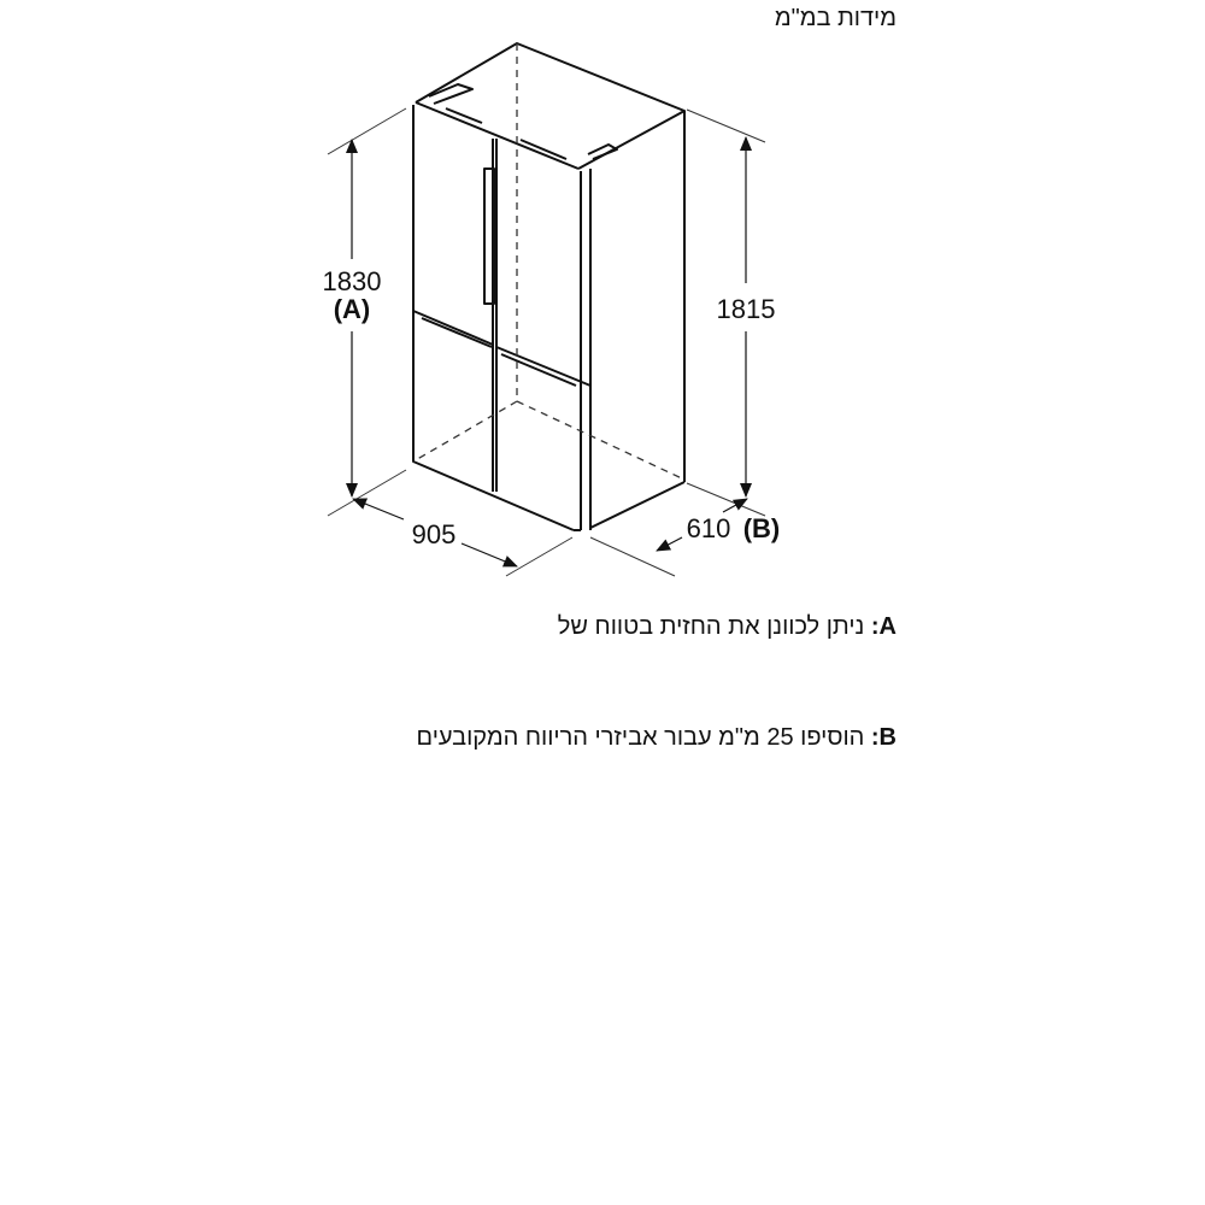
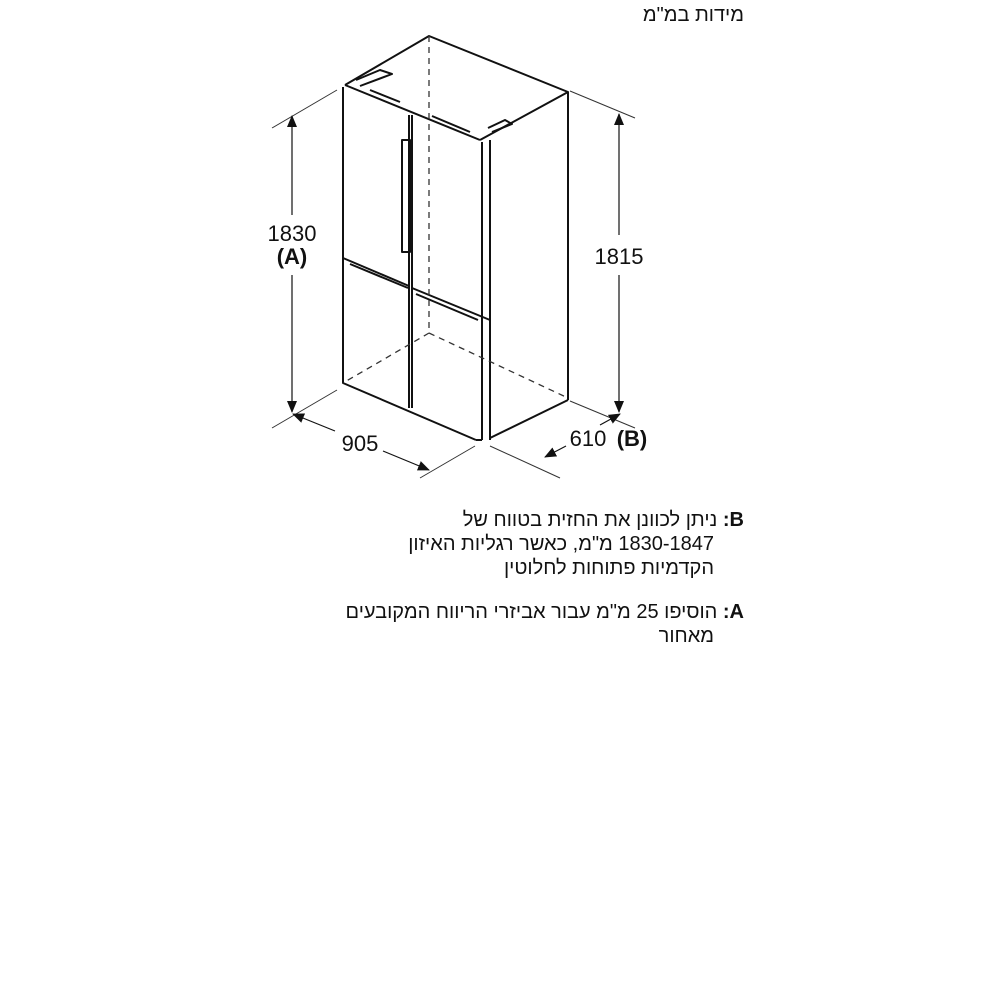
  מידות במ"מ
  1830
  (A)
  1815
  905
  610
  (B)
- A: ניתן לכוונן את החזית בטווח של
+ B: ניתן לכוונן את החזית בטווח של
+ 1830-1847 מ"מ, כאשר רגליות האיזון
+ הקדמיות פתוחות לחלוטין
- B: הוסיפו 25 מ"מ עבור אביזרי הריווח המקובעים
+ A: הוסיפו 25 מ"מ עבור אביזרי הריווח המקובעים
+ מאחור
